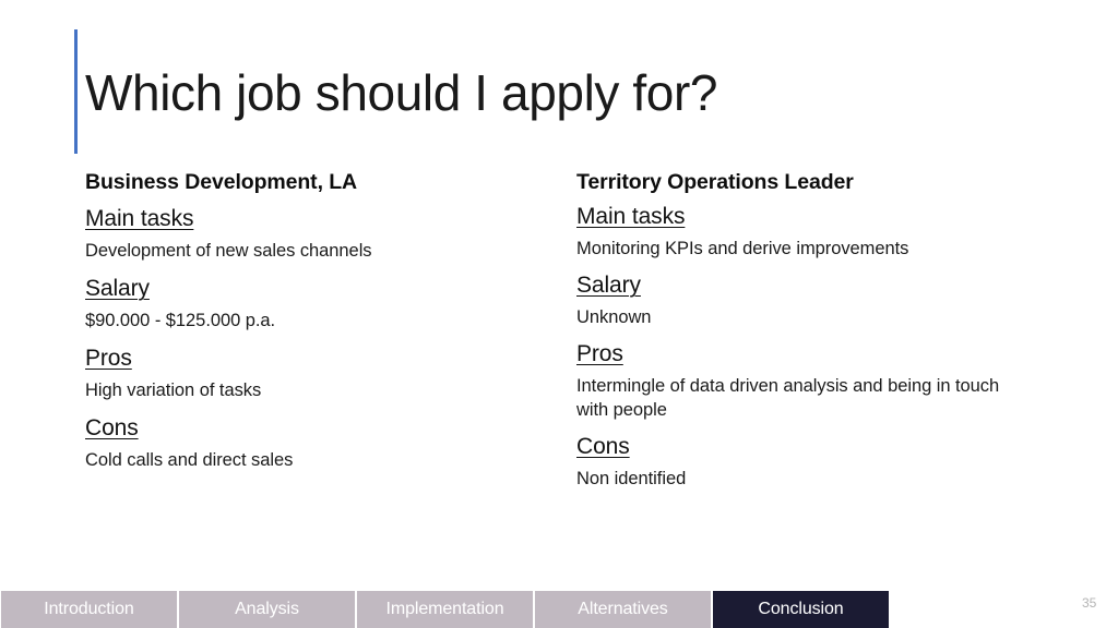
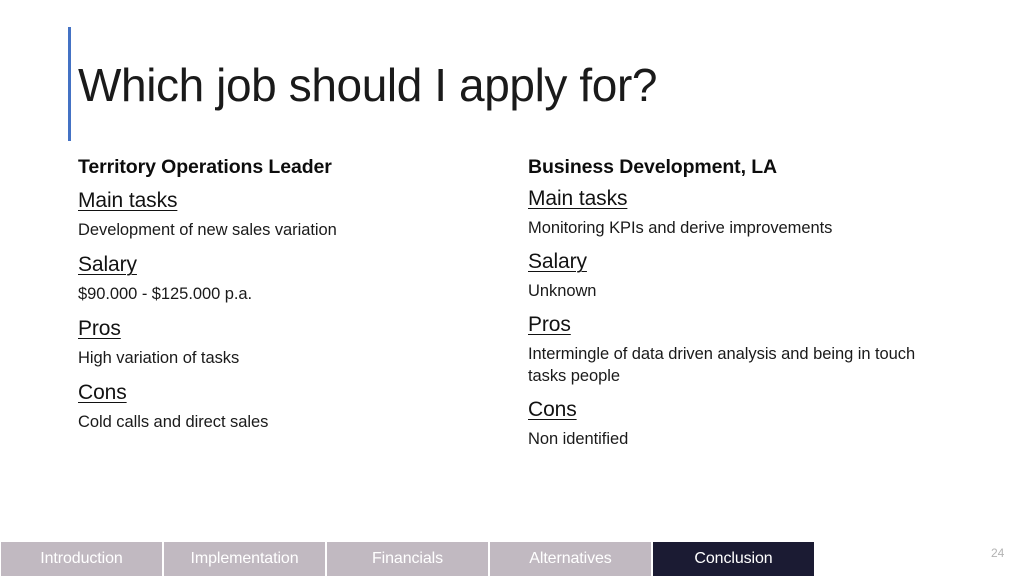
  Which job should I apply for?
- Business Development, LA
+ Territory Operations Leader
  Main tasks
- Development of new sales channels
+ Development of new sales variation
  Salary
  $90.000 - $125.000 p.a.
  Pros
  High variation of tasks
  Cons
  Cold calls and direct sales
- Territory Operations Leader
+ Business Development, LA
  Main tasks
  Monitoring KPIs and derive improvements
  Salary
  Unknown
  Pros
- Intermingle of data driven analysis and being in touch with people
+ Intermingle of data driven analysis and being in touch tasks people
  Cons
  Non identified
  Introduction
- Analysis
  Implementation
+ Financials
  Alternatives
  Conclusion
- 35
+ 24
